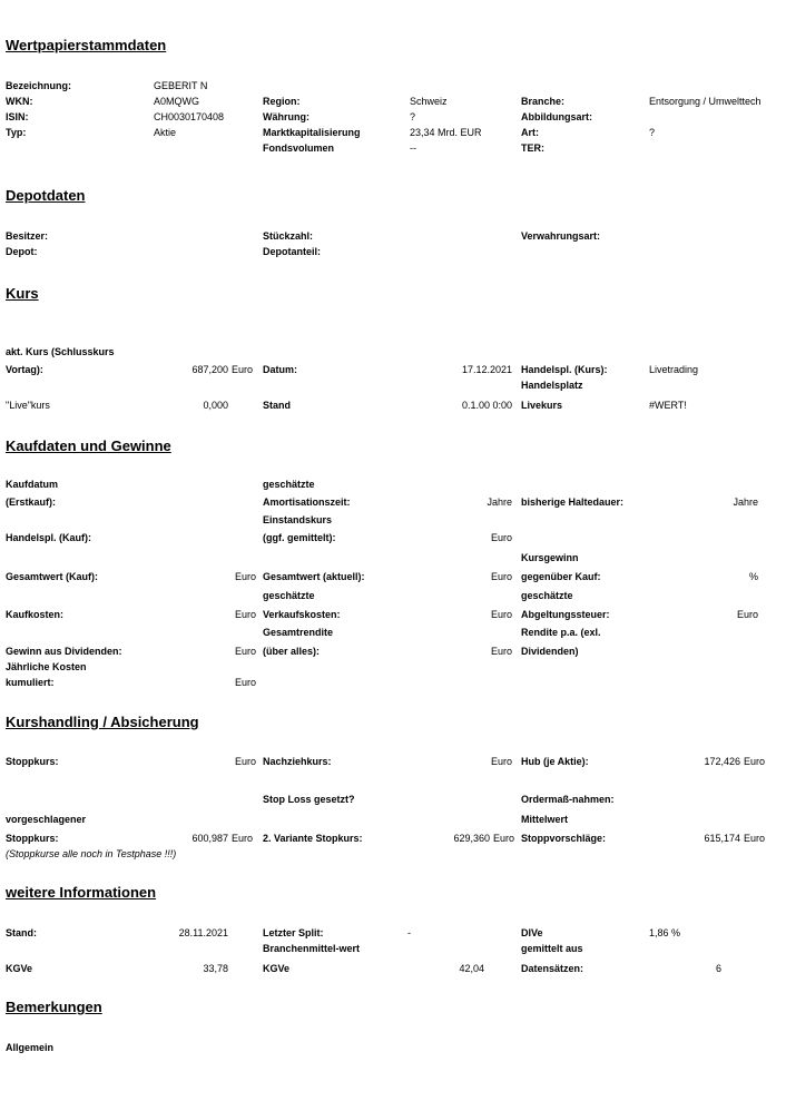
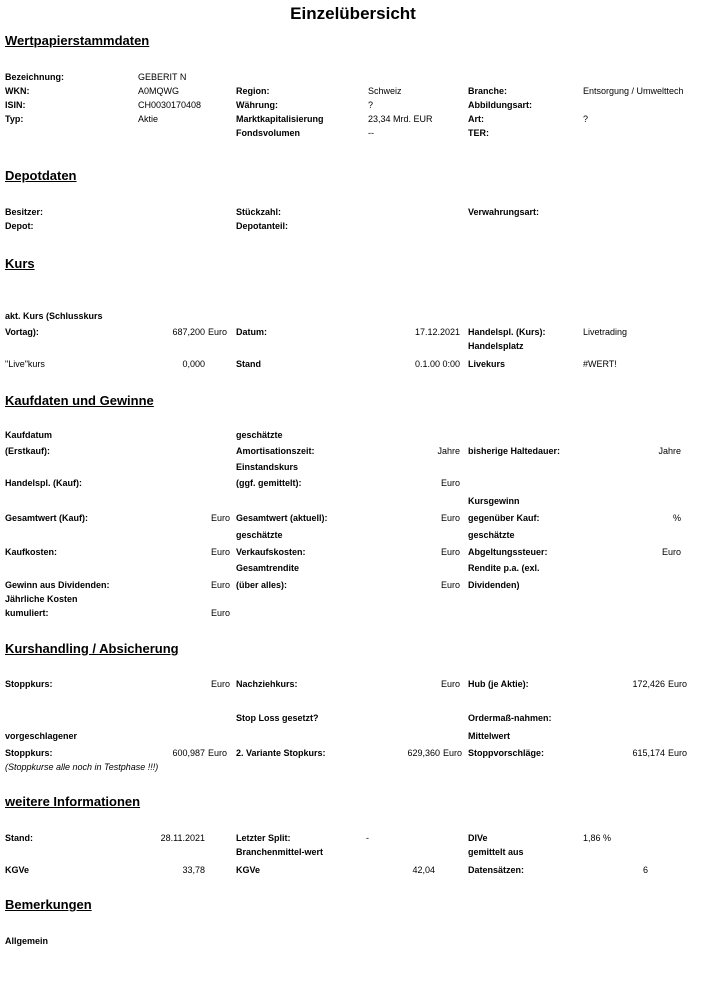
+ Einzelübersicht
  Wertpapierstammdaten
  Bezeichnung:
  GEBERIT N
  WKN:
  A0MQWG
  Region:
  Schweiz
  Branche:
  Entsorgung / Umwelttech
  ISIN:
  CH0030170408
  Währung:
  ?
  Abbildungsart:
  Typ:
  Aktie
  Marktkapitalisierung
  23,34 Mrd. EUR
  Art:
  ?
  Fondsvolumen
  --
  TER:
  Depotdaten
  Besitzer:
  Stückzahl:
  Verwahrungsart:
  Depot:
  Depotanteil:
  Kurs
  akt. Kurs (Schlusskurs
  Vortag):
  687,200
  Euro
  Datum:
  17.12.2021
  Handelspl. (Kurs):
  Livetrading
  Handelsplatz
  "Live"kurs
  0,000
  Stand
  0.1.00 0:00
  Livekurs
  #WERT!
  Kaufdaten und Gewinne
  Kaufdatum
  (Erstkauf):
  Handelspl. (Kauf):
  Gesamtwert (Kauf):
  Euro
  Kaufkosten:
  Euro
  Gewinn aus Dividenden:
  Euro
  Jährliche Kosten
  kumuliert:
  Euro
  geschätzte
  Amortisationszeit:
  Jahre
  Einstandskurs
  (ggf. gemittelt):
  Euro
  Gesamtwert (aktuell):
  Euro
  geschätzte
  Verkaufskosten:
  Euro
  Gesamtrendite
  (über alles):
  Euro
  bisherige Haltedauer:
  Jahre
  Kursgewinn
  gegenüber Kauf:
  %
  geschätzte
  Abgeltungssteuer:
  Euro
  Rendite p.a. (exl.
  Dividenden)
  Kurshandling / Absicherung
  Stoppkurs:
  Euro
  Nachziehkurs:
  Euro
  Hub (je Aktie):
  172,426
  Euro
  Stop Loss gesetzt?
  Ordermaß-nahmen:
  vorgeschlagener
  Mittelwert
  Stoppkurs:
  600,987
  Euro
  2. Variante Stopkurs:
  629,360
  Euro
  Stoppvorschläge:
  615,174
  Euro
  (Stoppkurse alle noch in Testphase !!!)
  weitere Informationen
  Stand:
  28.11.2021
  Letzter Split:
  -
  DIVe
  1,86 %
  Branchenmittel-wert
  gemittelt aus
  KGVe
  33,78
  KGVe
  42,04
  Datensätzen:
  6
  Bemerkungen
  Allgemein
